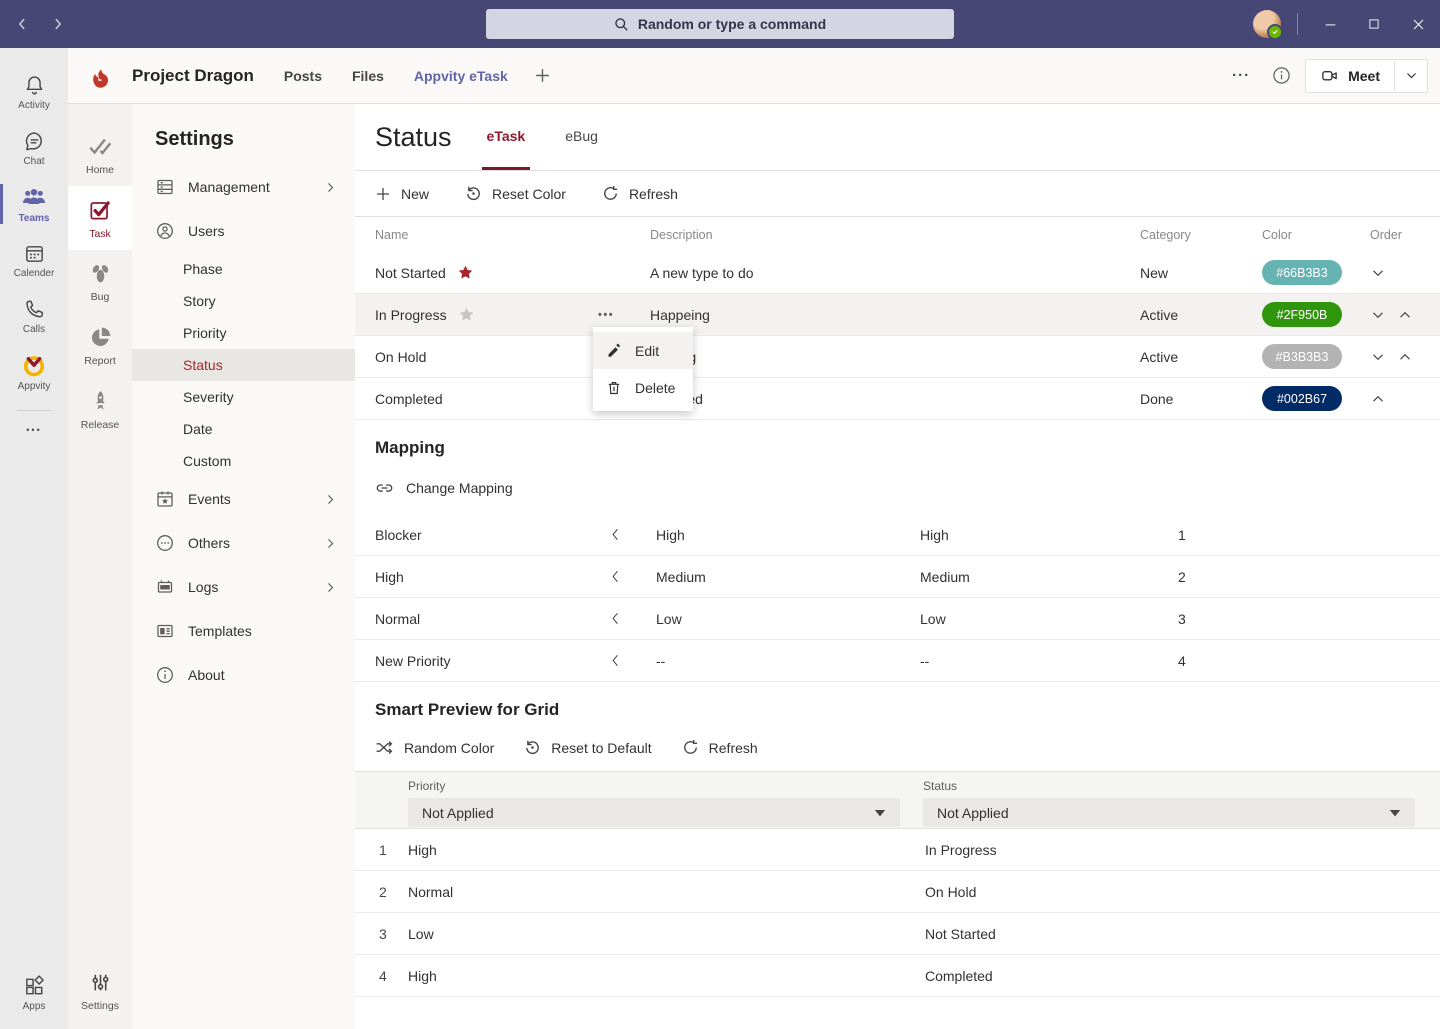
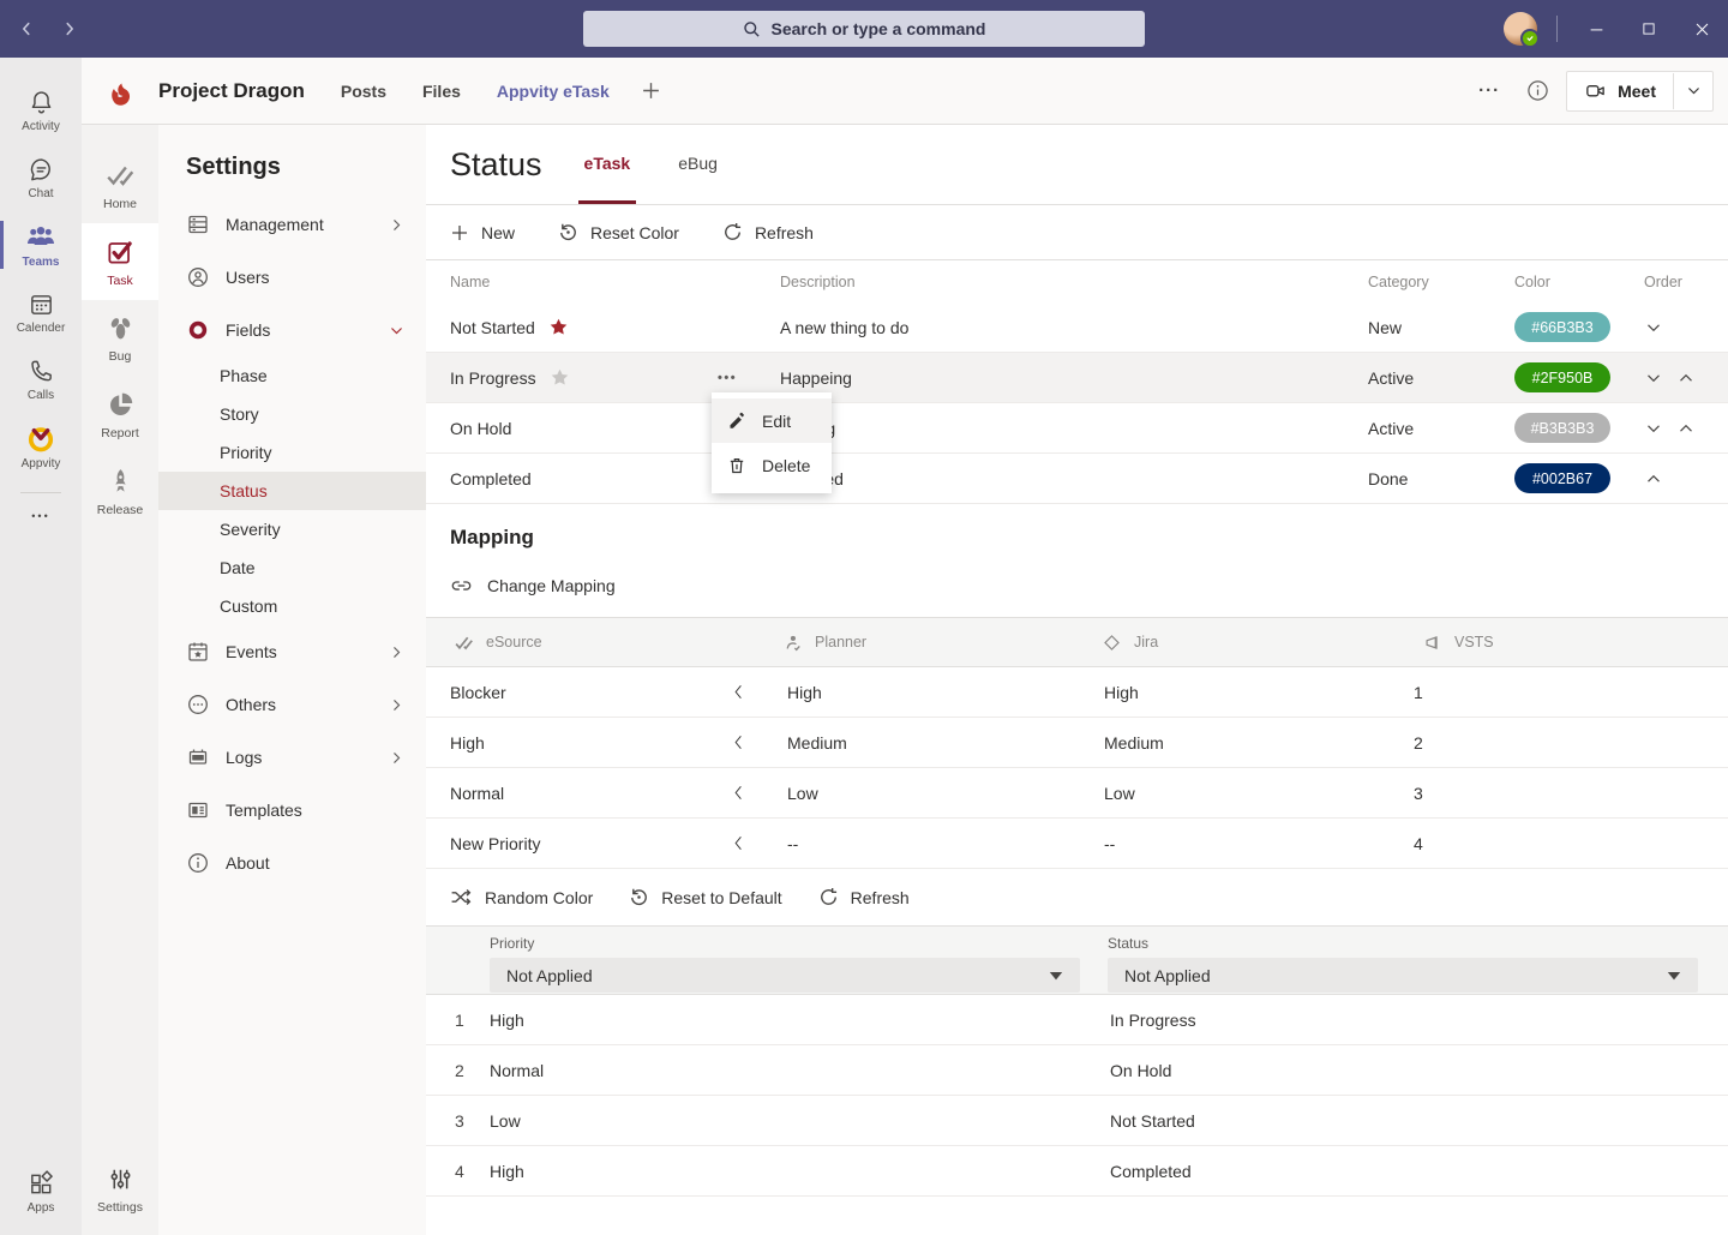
- Random or type a command
+ Search or type a command
  Activity
  Chat
  Teams
  Calender
  Calls
  Appvity
  •••
  Apps
  Project Dragon
  Posts
  Files
  Appvity eTask
  ···
  Meet
  Home
  Task
  Bug
  Report
  Release
  Settings
  Settings
  Management
  Users
+ Fields
  Phase
  Story
  Priority
  Status
  Severity
  Date
  Custom
  Events
  Others
  Logs
  Templates
  About
  Status
  eTask
  eBug
  New
  Reset Color
  Refresh
  Name
  Description
  Category
  Color
  Order
  Not Started
- A new type to do
+ A new thing to do
  New
  #66B3B3
  In Progress
  Happeing
  Active
  #2F950B
  •••
  On Hold
  Active
  #B3B3B3
  Completed
  Done
  #002B67
  Mapping
  Change Mapping
+ eSource
+ Planner
+ Jira
+ VSTS
  Blocker
  High
  High
  1
  High
  Medium
  Medium
  2
  Normal
  Low
  Low
  3
  New Priority
  --
  --
  4
- Smart Preview for Grid
  Random Color
  Reset to Default
  Refresh
  Priority
  Not Applied
  Status
  Not Applied
  1
  High
  In Progress
  2
  Normal
  On Hold
  3
  Low
  Not Started
  4
  High
  Completed
  Edit
  Delete
